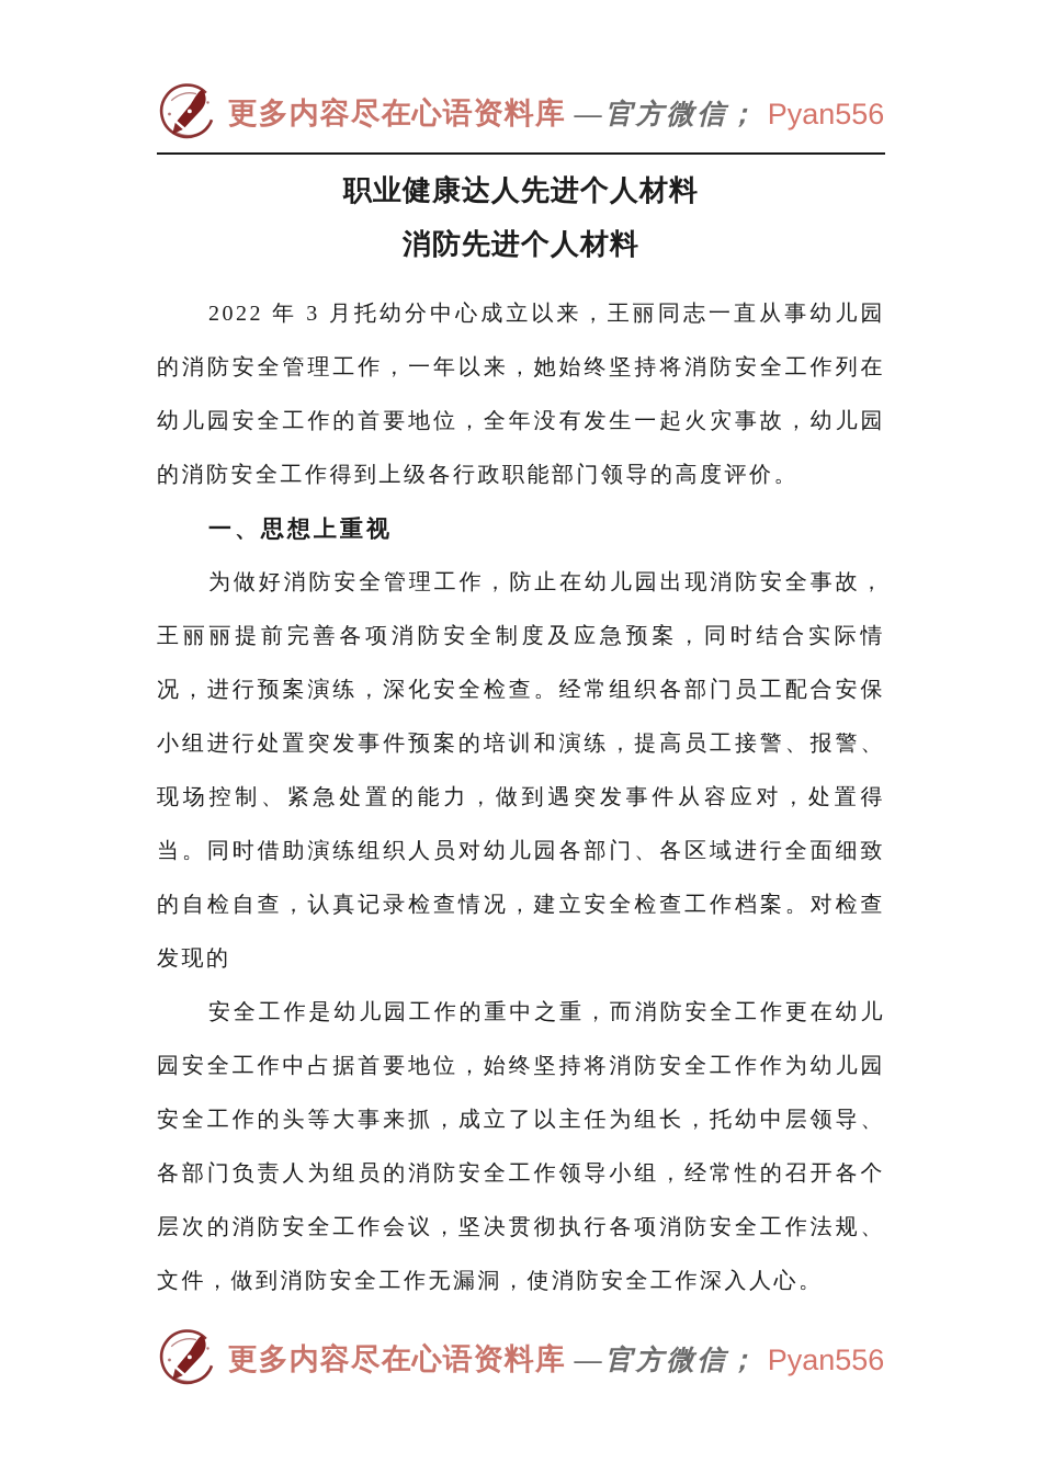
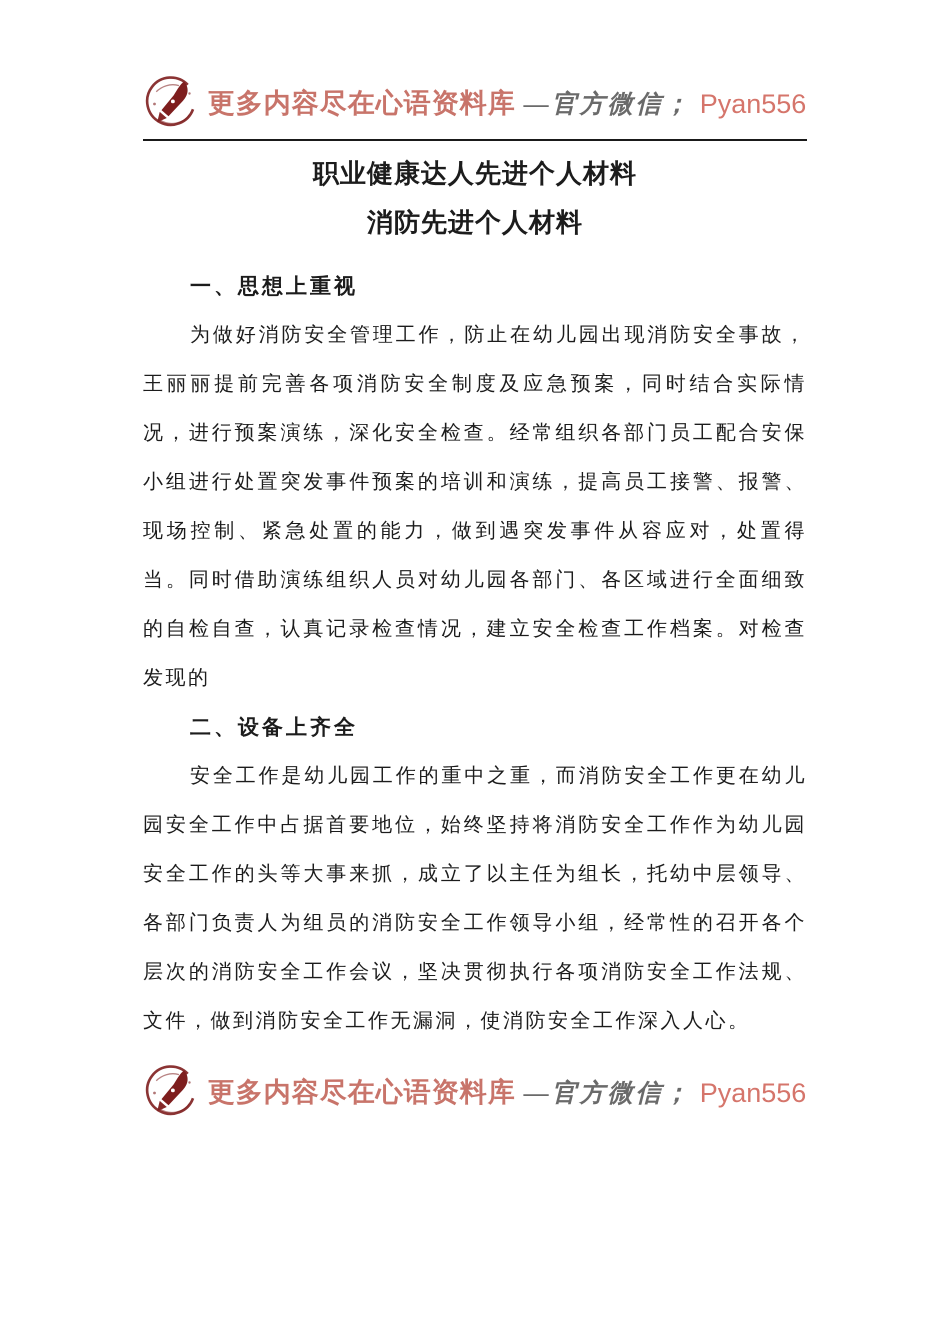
  更多内容尽在心语资料库
  —官方微信；
  Pyan556
  职业健康达人先进个人材料
  消防先进个人材料
- 2022 年 3 月托幼分中心成立以来，王丽同志一直从事幼儿园的消防安全管理工作，一年以来，她始终坚持将消防安全工作列在幼儿园安全工作的首要地位，全年没有发生一起火灾事故，幼儿园的消防安全工作得到上级各行政职能部门领导的高度评价。
  一、思想上重视
  为做好消防安全管理工作，防止在幼儿园出现消防安全事故，王丽丽提前完善各项消防安全制度及应急预案，同时结合实际情况，进行预案演练，深化安全检查。经常组织各部门员工配合安保小组进行处置突发事件预案的培训和演练，提高员工接警、报警、现场控制、紧急处置的能力，做到遇突发事件从容应对，处置得当。同时借助演练组织人员对幼儿园各部门、各区域进行全面细致的自检自查，认真记录检查情况，建立安全检查工作档案。对检查发现的
+ 二、设备上齐全
  安全工作是幼儿园工作的重中之重，而消防安全工作更在幼儿园安全工作中占据首要地位，始终坚持将消防安全工作作为幼儿园安全工作的头等大事来抓，成立了以主任为组长，托幼中层领导、各部门负责人为组员的消防安全工作领导小组，经常性的召开各个层次的消防安全工作会议，坚决贯彻执行各项消防安全工作法规、文件，做到消防安全工作无漏洞，使消防安全工作深入人心。
  更多内容尽在心语资料库
  —官方微信；
  Pyan556
